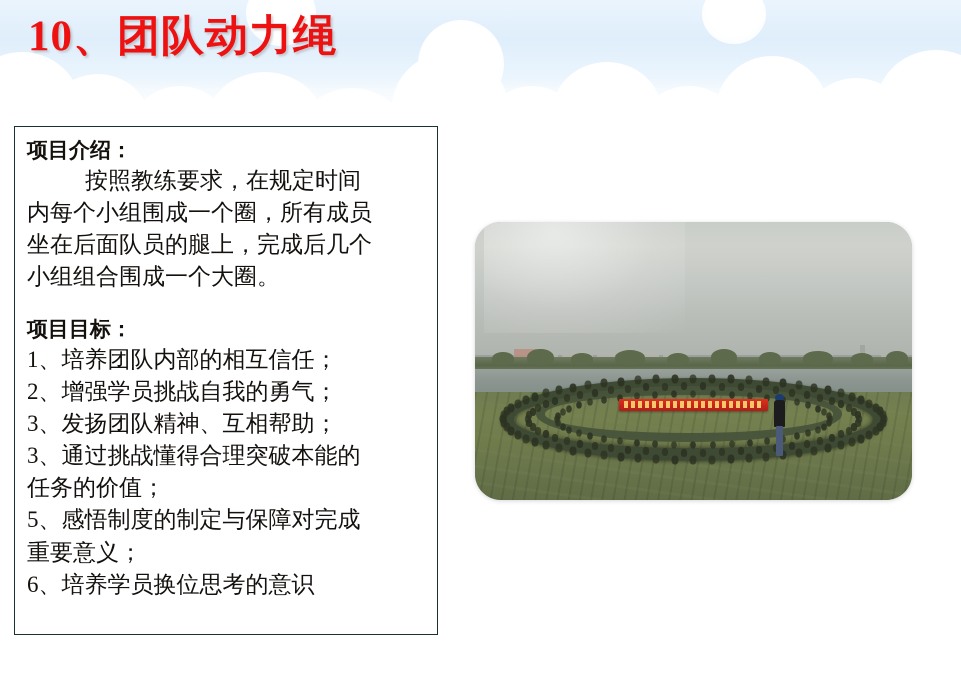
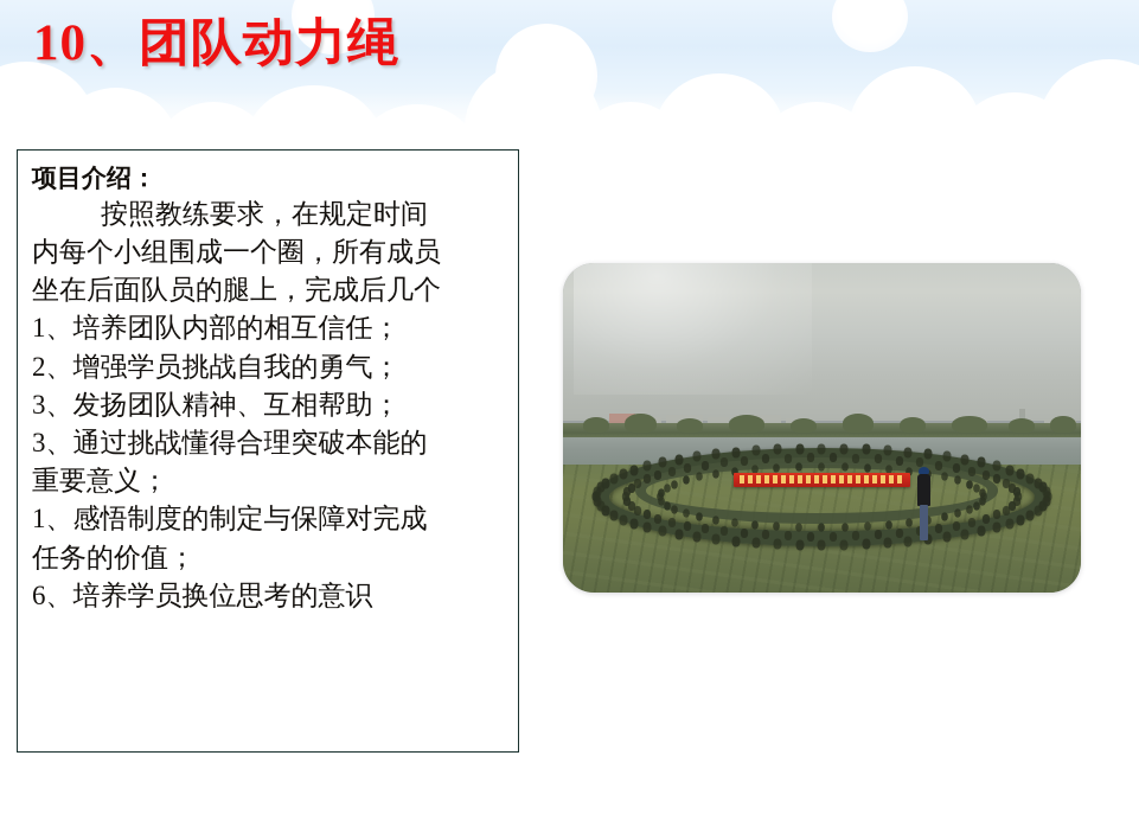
  10、团队动力绳
  项目介绍：
  按照教练要求，在规定时间
  内每个小组围成一个圈，所有成员
  坐在后面队员的腿上，完成后几个
- 小组组合围成一个大圈。
- 项目目标：
  1、培养团队内部的相互信任；
  2、增强学员挑战自我的勇气；
  3、发扬团队精神、互相帮助；
  3、通过挑战懂得合理突破本能的
- 任务的价值；
+ 重要意义；
- 5、感悟制度的制定与保障对完成
+ 1、感悟制度的制定与保障对完成
- 重要意义；
+ 任务的价值；
  6、培养学员换位思考的意识
